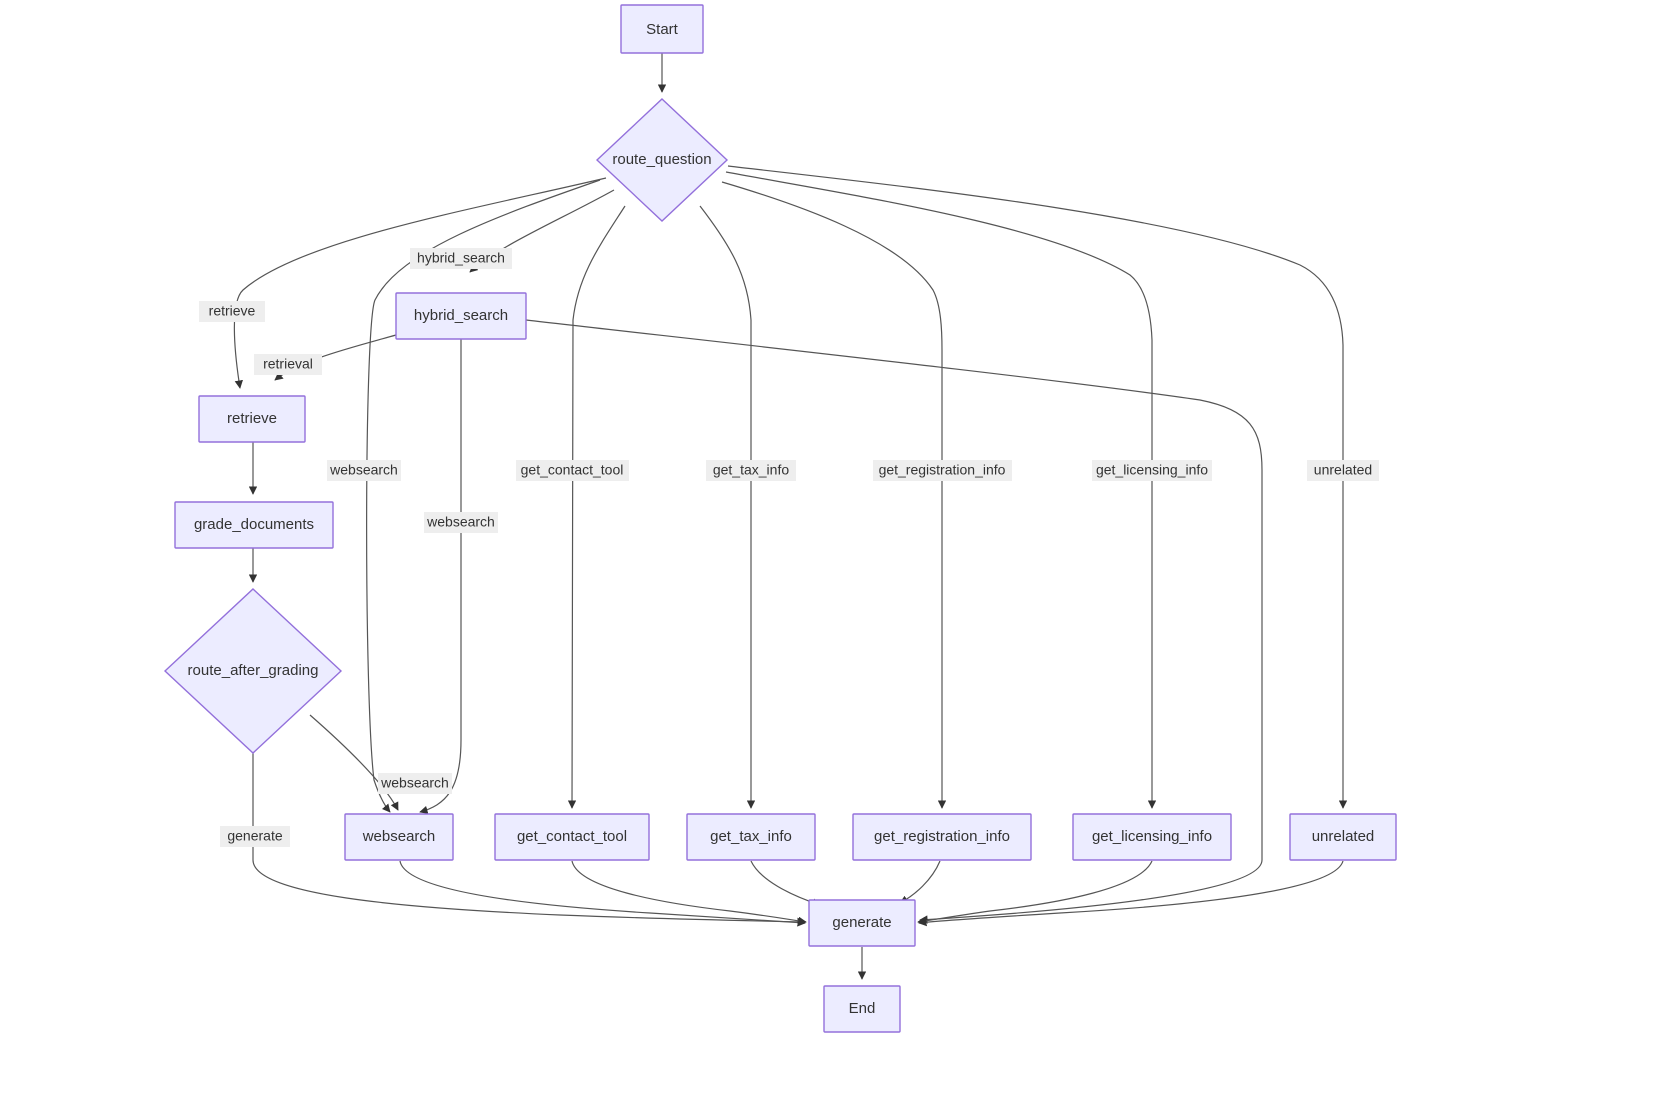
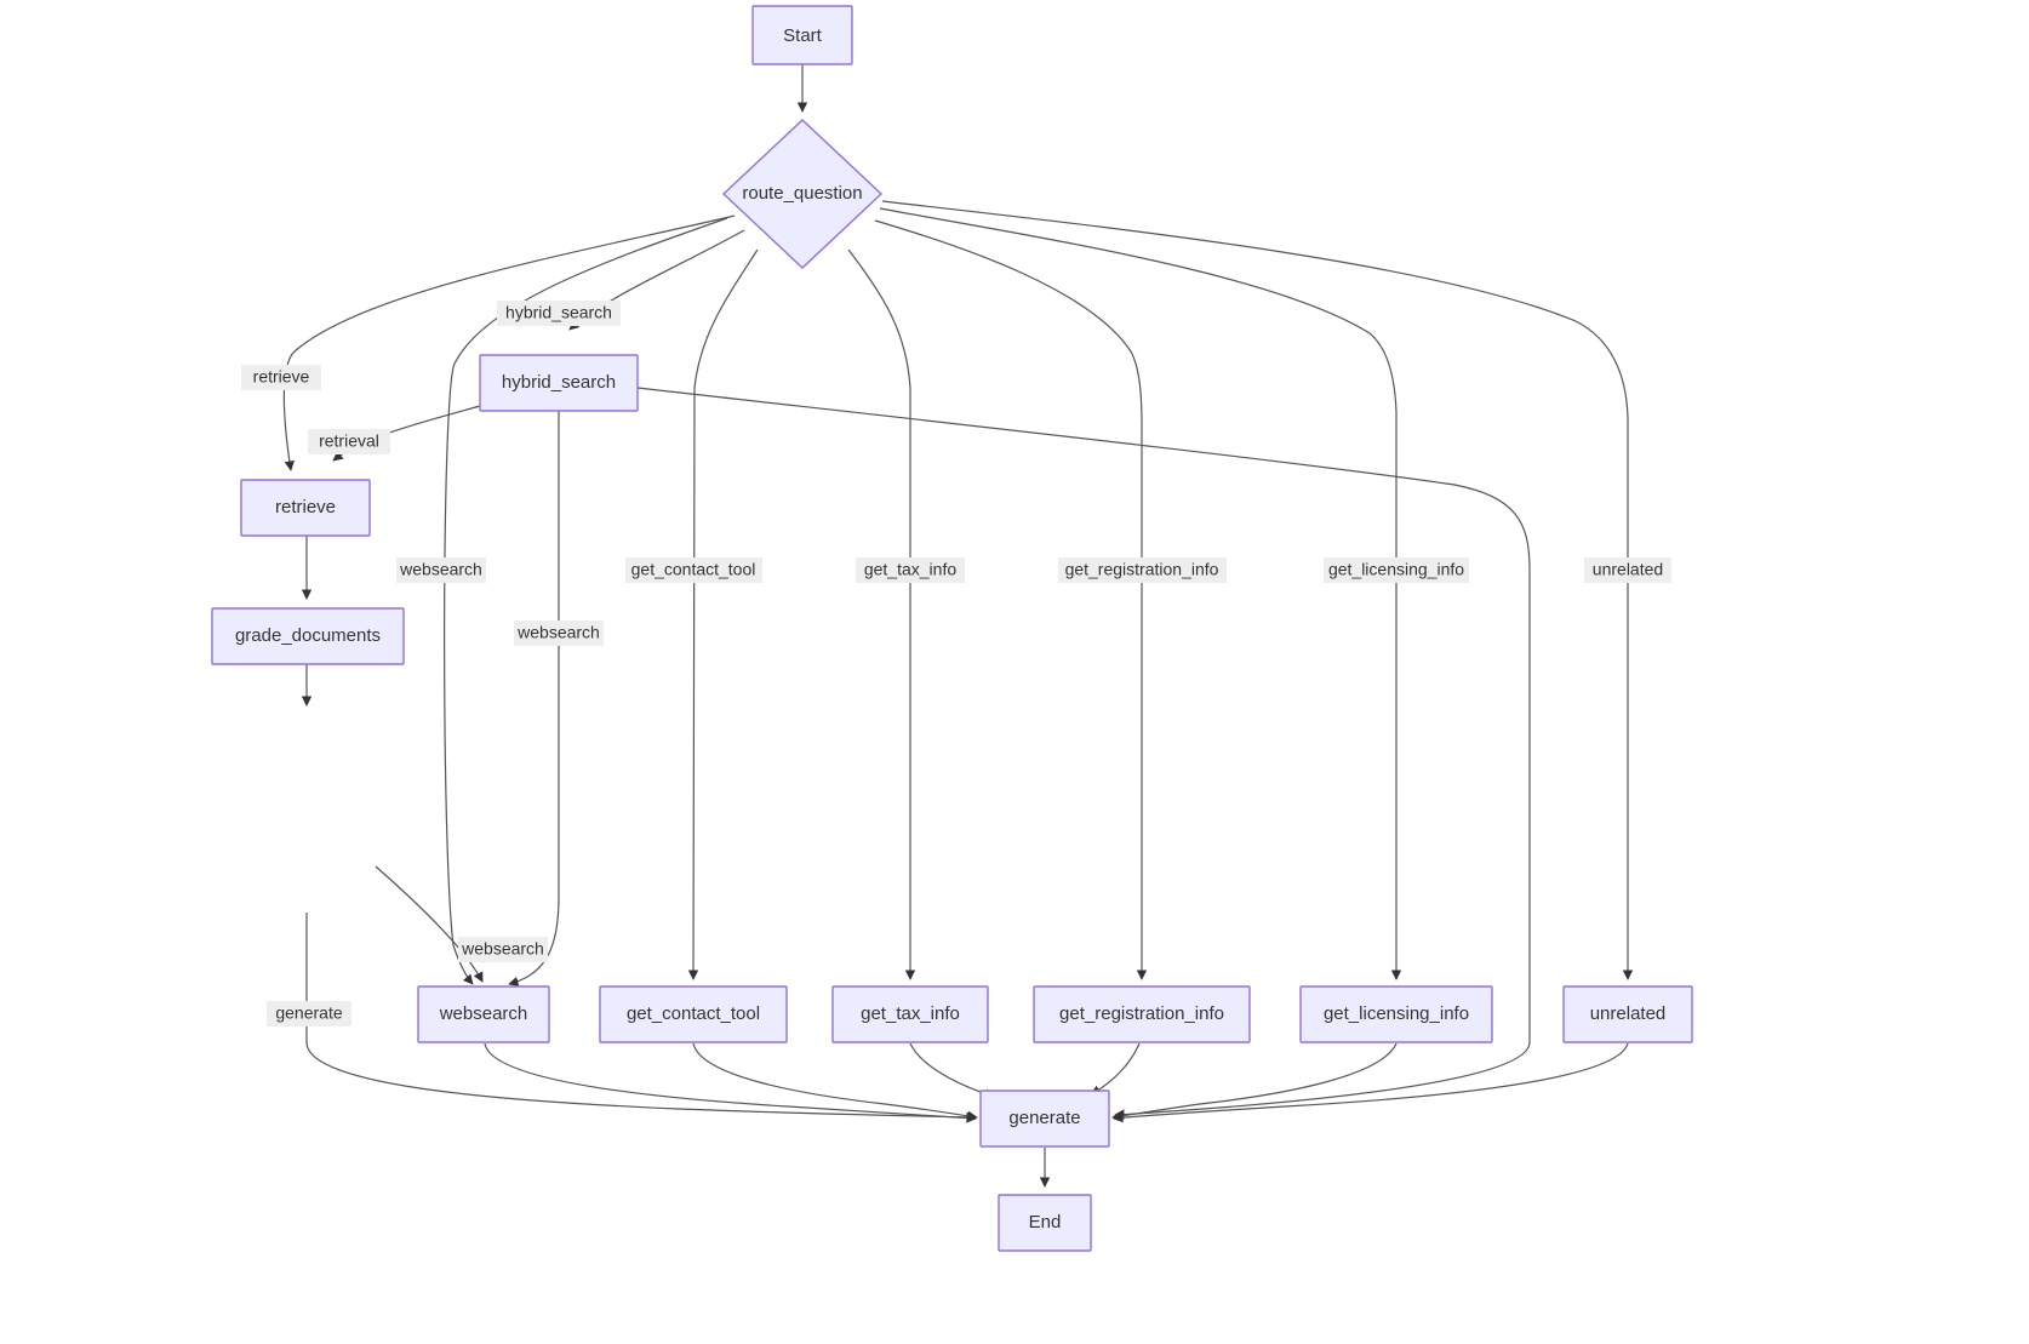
  Start
  route_question
  hybrid_search
  retrieve
  grade_documents
- route_after_grading
  websearch
  get_contact_tool
  get_tax_info
  get_registration_info
  get_licensing_info
  unrelated
  generate
  End
  retrieve
  hybrid_search
  retrieval
  websearch
  websearch
  websearch
  generate
  get_contact_tool
  get_tax_info
  get_registration_info
  get_licensing_info
  unrelated
